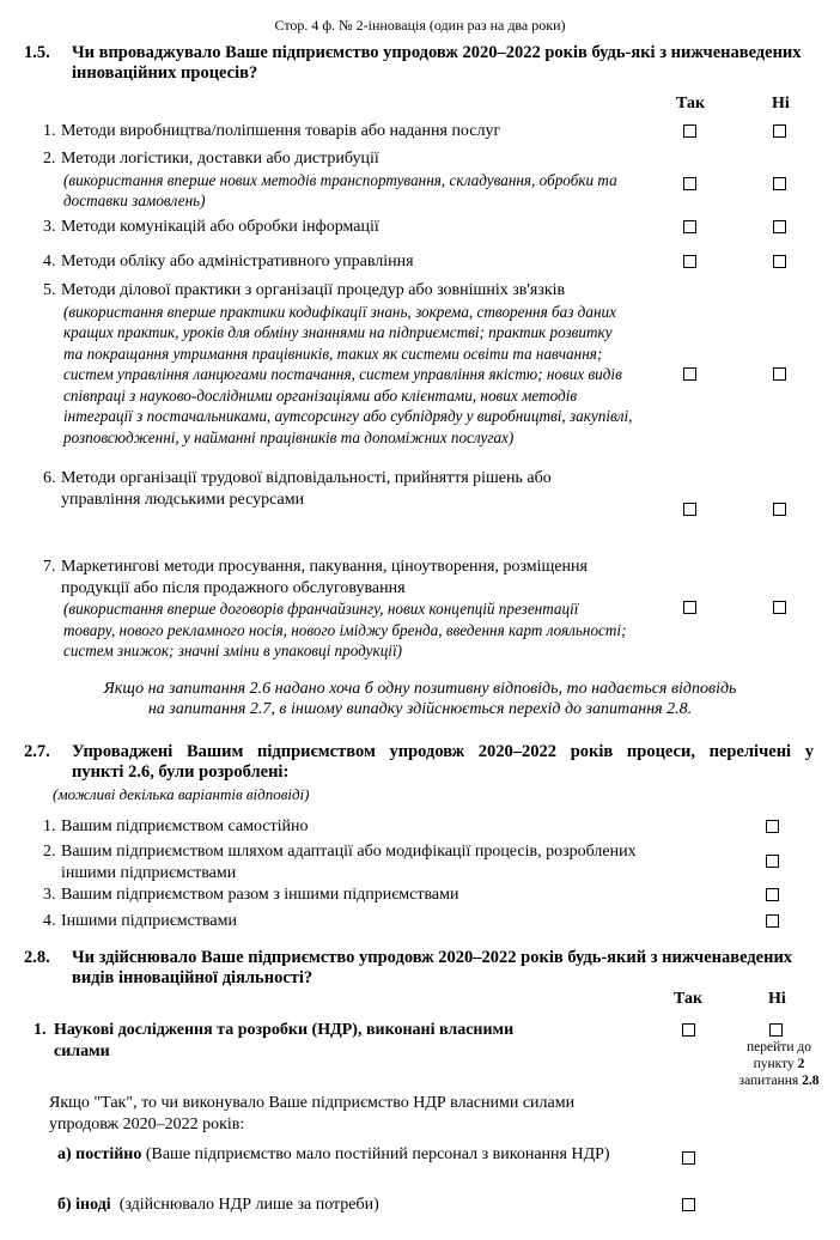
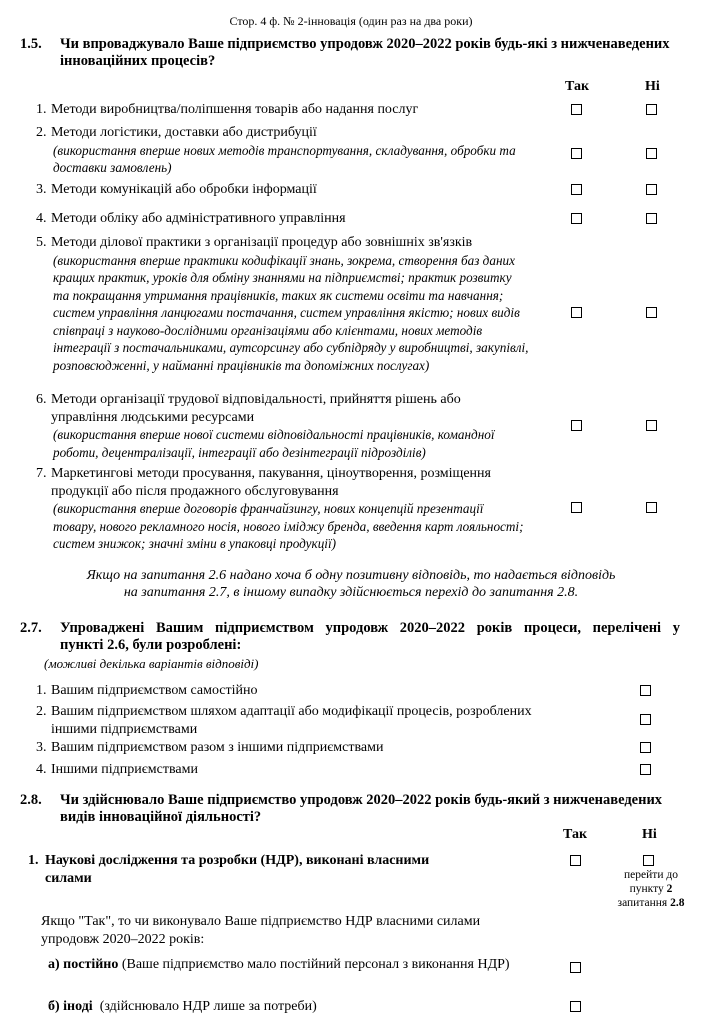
  Стор. 4 ф. № 2-інновація (один раз на два роки)
  1.5.
  Чи впроваджувало Ваше підприємство упродовж 2020–2022 років будь-які з нижченаведених інноваційних процесів?
  Так
  Ні
  1.
  Методи виробництва/поліпшення товарів або надання послуг
  2.
  Методи логістики, доставки або дистрибуції
  (використання вперше нових методів транспортування, складування, обробки та доставки замовлень)
  3.
  Методи комунікацій або обробки інформації
  4.
  Методи обліку або адміністративного управління
  5.
  Методи ділової практики з організації процедур або зовнішніх зв'язків
  (використання вперше практики кодифікації знань, зокрема, створення баз даних кращих практик, уроків для обміну знаннями на підприємстві; практик розвитку та покращання утримання працівників, таких як системи освіти та навчання; систем управління ланцюгами постачання, систем управління якістю; нових видів співпраці з науково-дослідними організаціями або клієнтами, нових методів інтеграції з постачальниками, аутсорсингу або субпідряду у виробництві, закупівлі, розповсюдженні, у найманні працівників та допоміжних послугах)
  6.
  Методи організації трудової відповідальності, прийняття рішень або управління людськими ресурсами
+ (використання вперше нової системи відповідальності працівників, командної роботи, децентралізації, інтеграції або дезінтеграції підрозділів)
  7.
  Маркетингові методи просування, пакування, ціноутворення, розміщення продукції або після продажного обслуговування
  (використання вперше договорів франчайзингу, нових концепцій презентації товару, нового рекламного носія, нового іміджу бренда, введення карт лояльності; систем знижок; значні зміни в упаковці продукції)
  Якщо на запитання 2.6 надано хоча б одну позитивну відповідь, то надається відповідь
  на запитання 2.7, в іншому випадку здійснюється перехід до запитання 2.8.
  2.7.
  Упроваджені Вашим підприємством упродовж 2020–2022 років процеси, перелічені у
  пункті 2.6, були розроблені:
  (можливі декілька варіантів відповіді)
  1.
  Вашим підприємством самостійно
  2.
  Вашим підприємством шляхом адаптації або модифікації процесів, розроблених іншими підприємствами
  3.
  Вашим підприємством разом з іншими підприємствами
  4.
  Іншими підприємствами
  2.8.
  Чи здійснювало Ваше підприємство упродовж 2020–2022 років будь-який з нижченаведених видів інноваційної діяльності?
  Так
  Ні
  1.
  Наукові дослідження та розробки (НДР), виконані власними силами
  перейти до
  пункту 2
  запитання 2.8
  Якщо "Так", то чи виконувало Ваше підприємство НДР власними силами упродовж 2020–2022 років:
  а) постійно (Ваше підприємство мало постійний персонал з виконання НДР)
  б) іноді (здійснювало НДР лише за потреби)
